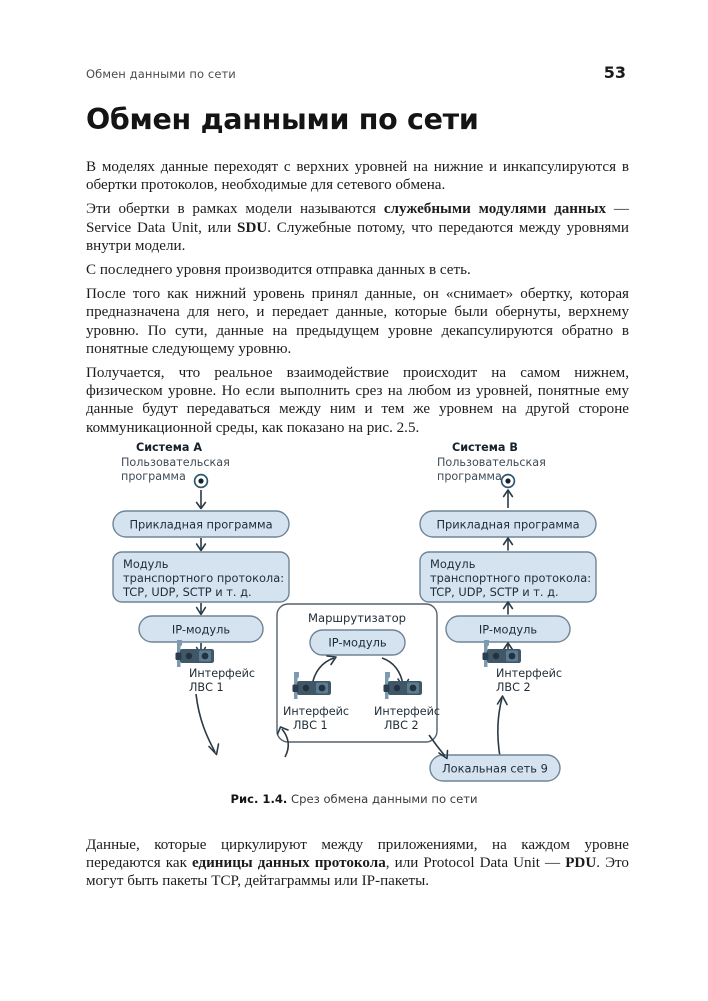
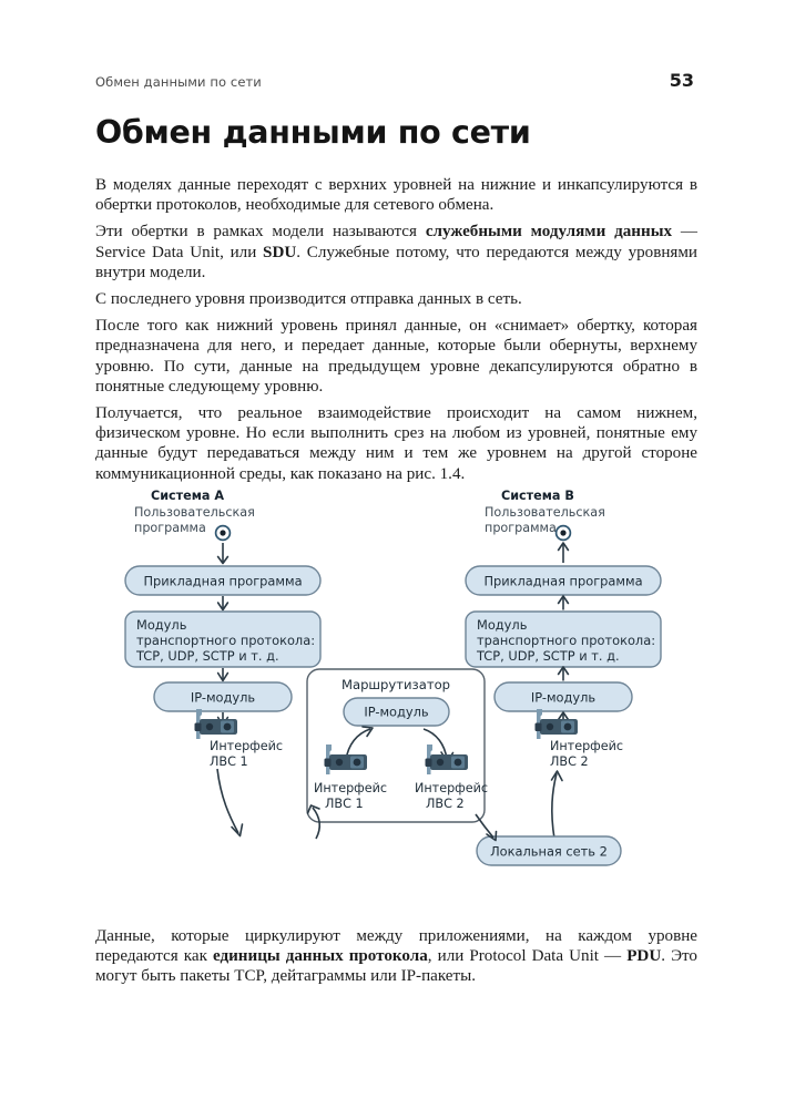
  Обмен данными по сети
  53
  Обмен данными по сети
  В моделях данные переходят с верхних уровней на нижние и инкапсулируются в обертки протоколов, необходимые для сетевого обмена.
  Эти обертки в рамках модели называются служебными модулями данных — Service Data Unit, или SDU. Служебные потому, что передаются между уровнями внутри модели.
  С последнего уровня производится отправка данных в сеть.
  После того как нижний уровень принял данные, он «снимает» обертку, которая предназначена для него, и передает данные, которые были обернуты, верхнему уровню. По сути, данные на предыдущем уровне декапсулируются обратно в понятные следующему уровню.
- Получается, что реальное взаимодействие происходит на самом нижнем, физическом уровне. Но если выполнить срез на любом из уровней, понятные ему данные будут передаваться между ним и тем же уровнем на другой стороне коммуникационной среды, как показано на рис. 2.5.
+ Получается, что реальное взаимодействие происходит на самом нижнем, физическом уровне. Но если выполнить срез на любом из уровней, понятные ему данные будут передаваться между ним и тем же уровнем на другой стороне коммуникационной среды, как показано на рис. 1.4.
  Система A
  Пользовательская
  программа
  Прикладная программа
  Модуль
  транспортного протокола:
  TCP, UDP, SCTP и т. д.
  IP-модуль
  Интерфейс
  ЛВС 1
  Система B
  Пользовательская
  программа
  Прикладная программа
  Модуль
  транспортного протокола:
  TCP, UDP, SCTP и т. д.
  IP-модуль
  Интерфейс
  ЛВС 2
- Локальная сеть 9
+ Локальная сеть 2
  Маршрутизатор
  IP-модуль
  Интерфейс
  ЛВС 1
  Интерфейс
  ЛВС 2
- Рис. 1.4. Срез обмена данными по сети
  Данные, которые циркулируют между приложениями, на каждом уровне передаются как единицы данных протокола, или Protocol Data Unit — PDU. Это могут быть пакеты TCP, дейтаграммы или IP-пакеты.
